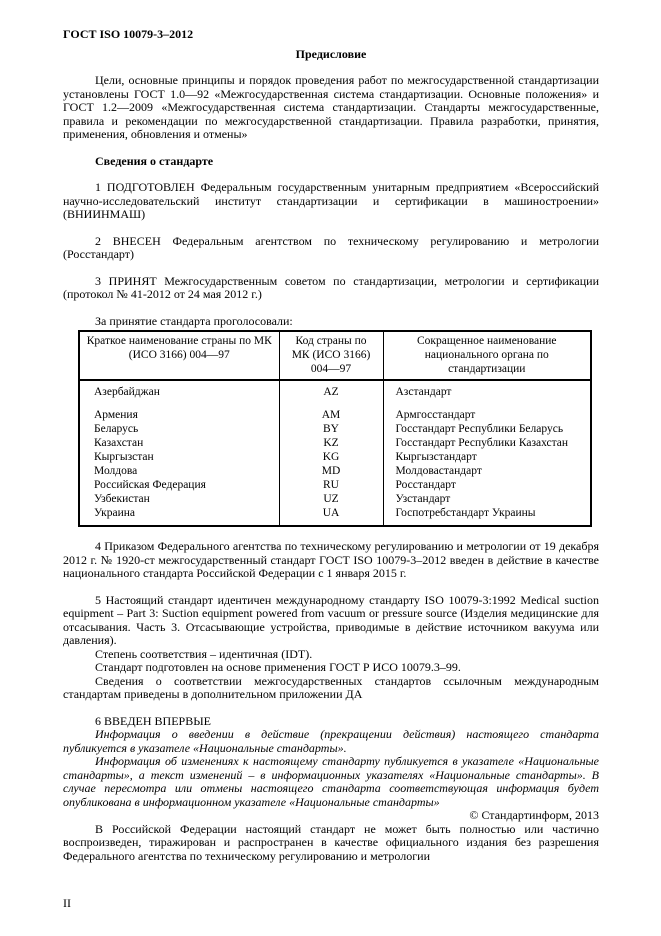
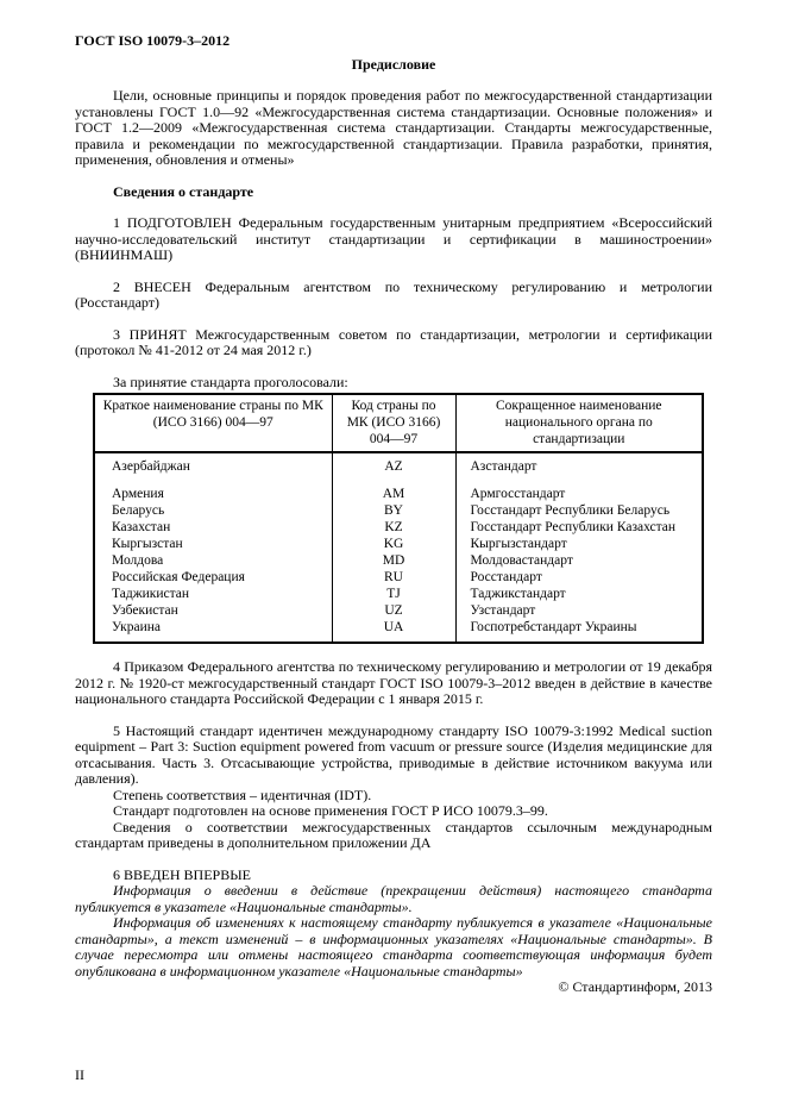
  ГОСТ ISO 10079-3–2012
  Предисловие
  Цели, основные принципы и порядок проведения работ по межгосударственной стандартизации установлены ГОСТ 1.0—92 «Межгосударственная система стандартизации. Основные положения» и ГОСТ 1.2—2009 «Межгосударственная система стандартизации. Стандарты межгосударственные, правила и рекомендации по межгосударственной стандартизации. Правила разработки, принятия, применения, обновления и отмены»
  Сведения о стандарте
  1 ПОДГОТОВЛЕН Федеральным государственным унитарным предприятием «Всероссийский научно-исследовательский институт стандартизации и сертификации в машиностроении» (ВНИИНМАШ)
  2 ВНЕСЕН Федеральным агентством по техническому регулированию и метрологии (Росстандарт)
  3 ПРИНЯТ Межгосударственным советом по стандартизации, метрологии и сертификации (протокол № 41-2012 от 24 мая 2012 г.)
  За принятие стандарта проголосовали:
  Краткое наименование страны по МК (ИСО 3166) 004—97	Код страны по МК (ИСО 3166) 004—97	Сокращенное наименование национального органа по стандартизации
  Азербайджан	AZ	Азстандарт
  Армения	AM	Армгосстандарт
  Беларусь	BY	Госстандарт Республики Беларусь
  Казахстан	KZ	Госстандарт Республики Казахстан
  Кыргызстан	KG	Кыргызстандарт
  Молдова	MD	Молдовастандарт
  Российская Федерация	RU	Росстандарт
+ Таджикистан	TJ	Таджикстандарт
  Узбекистан	UZ	Узстандарт
  Украина	UA	Госпотребстандарт Украины
  4 Приказом Федерального агентства по техническому регулированию и метрологии от 19 декабря 2012 г. № 1920-ст межгосударственный стандарт ГОСТ ISO 10079-3–2012 введен в действие в качестве национального стандарта Российской Федерации с 1 января 2015 г.
  5 Настоящий стандарт идентичен международному стандарту ISO 10079-3:1992 Medical suction equipment – Part 3: Suction equipment powered from vacuum or pressure source (Изделия медицинские для отсасывания. Часть 3. Отсасывающие устройства, приводимые в действие источником вакуума или давления).
  Степень соответствия – идентичная (IDT).
  Стандарт подготовлен на основе применения ГОСТ Р ИСО 10079.3–99.
  Сведения о соответствии межгосударственных стандартов ссылочным международным стандартам приведены в дополнительном приложении ДА
  6 ВВЕДЕН ВПЕРВЫЕ
  Информация о введении в действие (прекращении действия) настоящего стандарта публикуется в указателе «Национальные стандарты».
  Информация об изменениях к настоящему стандарту публикуется в указателе «Национальные стандарты», а текст изменений – в информационных указателях «Национальные стандарты». В случае пересмотра или отмены настоящего стандарта соответствующая информация будет опубликована в информационном указателе «Национальные стандарты»
  © Стандартинформ, 2013
- В Российской Федерации настоящий стандарт не может быть полностью или частично воспроизведен, тиражирован и распространен в качестве официального издания без разрешения Федерального агентства по техническому регулированию и метрологии
  II
